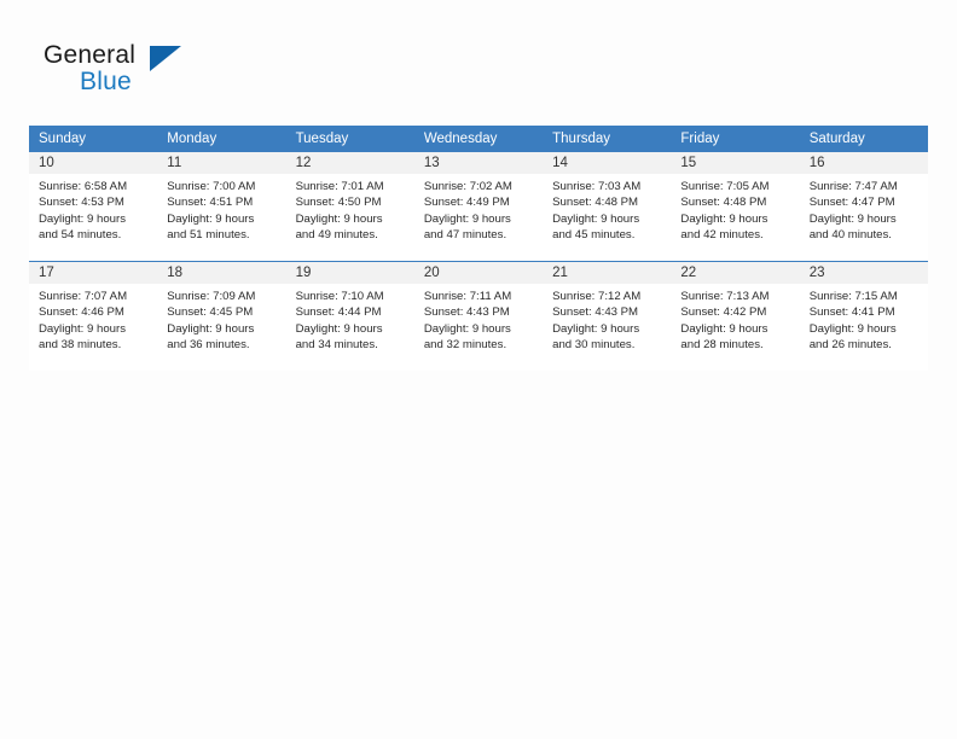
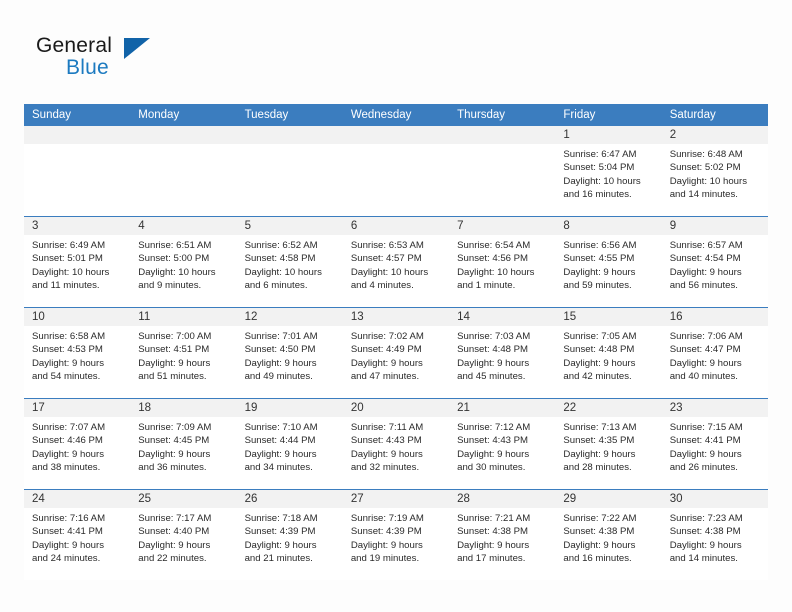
  General
  Blue
  Sunday	Monday	Tuesday	Wednesday	Thursday	Friday	Saturday
+ 					1Sunrise: 6:47 AMSunset: 5:04 PMDaylight: 10 hoursand 16 minutes.	2Sunrise: 6:48 AMSunset: 5:02 PMDaylight: 10 hoursand 14 minutes.
+ 3Sunrise: 6:49 AMSunset: 5:01 PMDaylight: 10 hoursand 11 minutes.	4Sunrise: 6:51 AMSunset: 5:00 PMDaylight: 10 hoursand 9 minutes.	5Sunrise: 6:52 AMSunset: 4:58 PMDaylight: 10 hoursand 6 minutes.	6Sunrise: 6:53 AMSunset: 4:57 PMDaylight: 10 hoursand 4 minutes.	7Sunrise: 6:54 AMSunset: 4:56 PMDaylight: 10 hoursand 1 minute.	8Sunrise: 6:56 AMSunset: 4:55 PMDaylight: 9 hoursand 59 minutes.	9Sunrise: 6:57 AMSunset: 4:54 PMDaylight: 9 hoursand 56 minutes.
- 10Sunrise: 6:58 AMSunset: 4:53 PMDaylight: 9 hoursand 54 minutes.	11Sunrise: 7:00 AMSunset: 4:51 PMDaylight: 9 hoursand 51 minutes.	12Sunrise: 7:01 AMSunset: 4:50 PMDaylight: 9 hoursand 49 minutes.	13Sunrise: 7:02 AMSunset: 4:49 PMDaylight: 9 hoursand 47 minutes.	14Sunrise: 7:03 AMSunset: 4:48 PMDaylight: 9 hoursand 45 minutes.	15Sunrise: 7:05 AMSunset: 4:48 PMDaylight: 9 hoursand 42 minutes.	16Sunrise: 7:47 AMSunset: 4:47 PMDaylight: 9 hoursand 40 minutes.
+ 10Sunrise: 6:58 AMSunset: 4:53 PMDaylight: 9 hoursand 54 minutes.	11Sunrise: 7:00 AMSunset: 4:51 PMDaylight: 9 hoursand 51 minutes.	12Sunrise: 7:01 AMSunset: 4:50 PMDaylight: 9 hoursand 49 minutes.	13Sunrise: 7:02 AMSunset: 4:49 PMDaylight: 9 hoursand 47 minutes.	14Sunrise: 7:03 AMSunset: 4:48 PMDaylight: 9 hoursand 45 minutes.	15Sunrise: 7:05 AMSunset: 4:48 PMDaylight: 9 hoursand 42 minutes.	16Sunrise: 7:06 AMSunset: 4:47 PMDaylight: 9 hoursand 40 minutes.
- 17Sunrise: 7:07 AMSunset: 4:46 PMDaylight: 9 hoursand 38 minutes.	18Sunrise: 7:09 AMSunset: 4:45 PMDaylight: 9 hoursand 36 minutes.	19Sunrise: 7:10 AMSunset: 4:44 PMDaylight: 9 hoursand 34 minutes.	20Sunrise: 7:11 AMSunset: 4:43 PMDaylight: 9 hoursand 32 minutes.	21Sunrise: 7:12 AMSunset: 4:43 PMDaylight: 9 hoursand 30 minutes.	22Sunrise: 7:13 AMSunset: 4:42 PMDaylight: 9 hoursand 28 minutes.	23Sunrise: 7:15 AMSunset: 4:41 PMDaylight: 9 hoursand 26 minutes.
+ 17Sunrise: 7:07 AMSunset: 4:46 PMDaylight: 9 hoursand 38 minutes.	18Sunrise: 7:09 AMSunset: 4:45 PMDaylight: 9 hoursand 36 minutes.	19Sunrise: 7:10 AMSunset: 4:44 PMDaylight: 9 hoursand 34 minutes.	20Sunrise: 7:11 AMSunset: 4:43 PMDaylight: 9 hoursand 32 minutes.	21Sunrise: 7:12 AMSunset: 4:43 PMDaylight: 9 hoursand 30 minutes.	22Sunrise: 7:13 AMSunset: 4:35 PMDaylight: 9 hoursand 28 minutes.	23Sunrise: 7:15 AMSunset: 4:41 PMDaylight: 9 hoursand 26 minutes.
+ 24Sunrise: 7:16 AMSunset: 4:41 PMDaylight: 9 hoursand 24 minutes.	25Sunrise: 7:17 AMSunset: 4:40 PMDaylight: 9 hoursand 22 minutes.	26Sunrise: 7:18 AMSunset: 4:39 PMDaylight: 9 hoursand 21 minutes.	27Sunrise: 7:19 AMSunset: 4:39 PMDaylight: 9 hoursand 19 minutes.	28Sunrise: 7:21 AMSunset: 4:38 PMDaylight: 9 hoursand 17 minutes.	29Sunrise: 7:22 AMSunset: 4:38 PMDaylight: 9 hoursand 16 minutes.	30Sunrise: 7:23 AMSunset: 4:38 PMDaylight: 9 hoursand 14 minutes.
